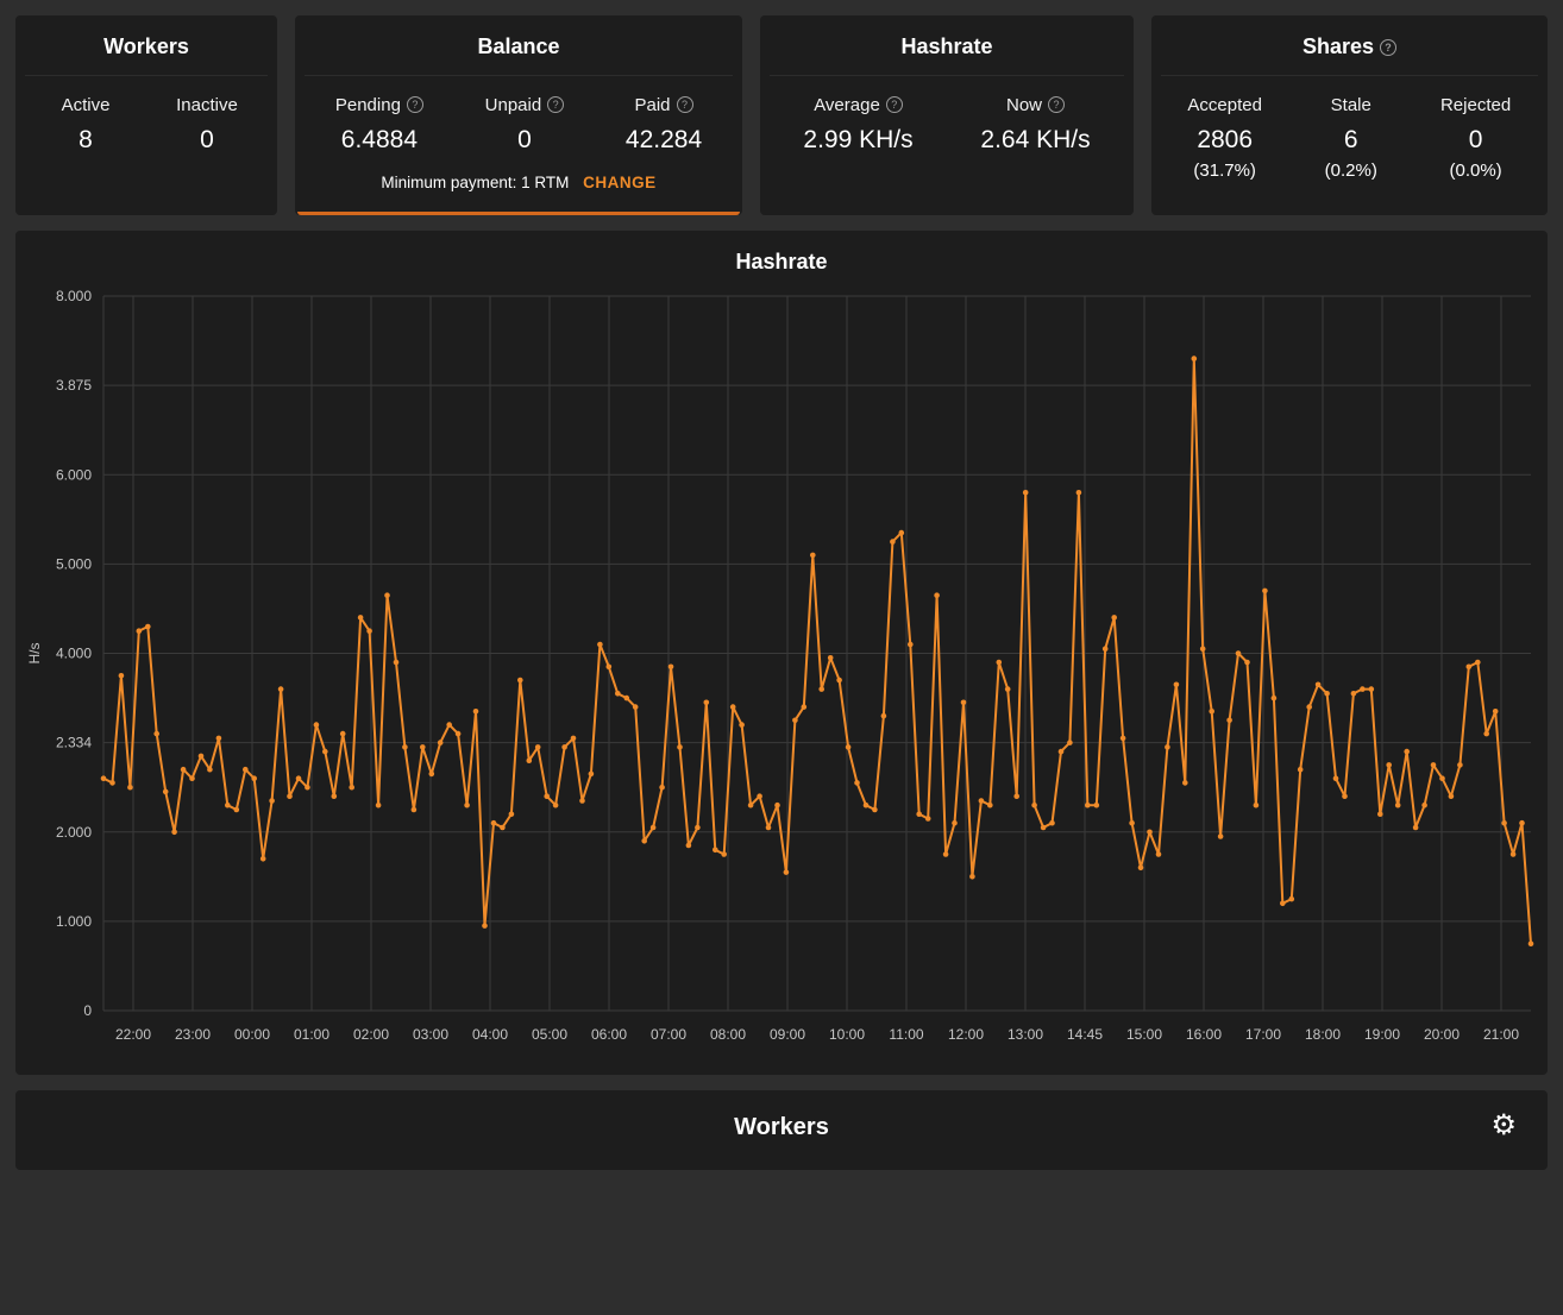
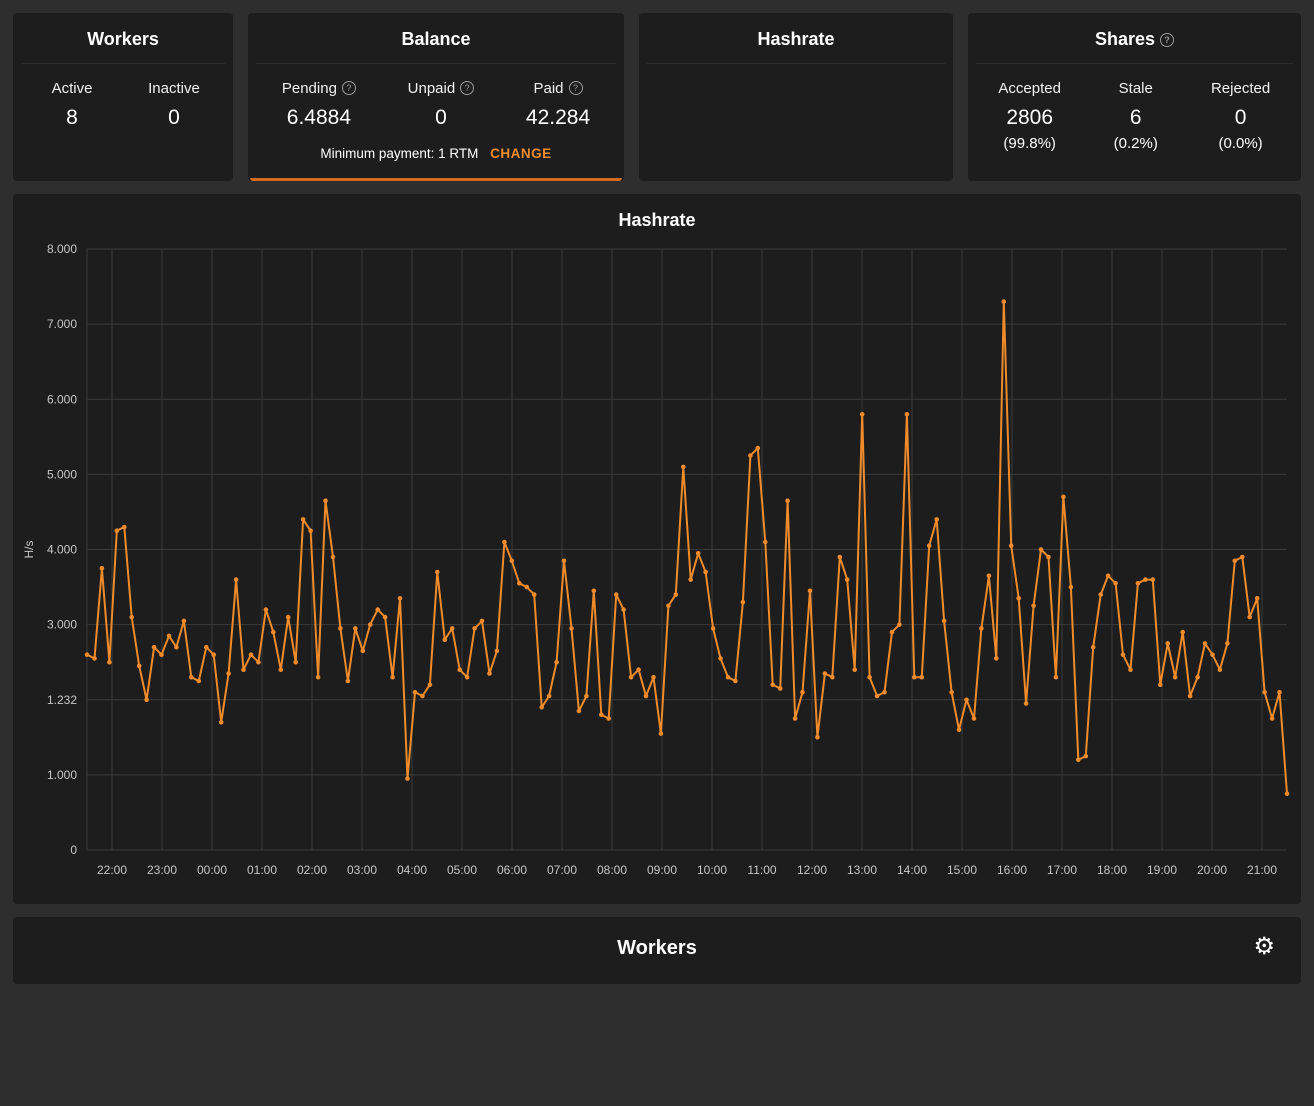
  Workers
  Active
  8
  Inactive
  0
  Balance
  Pending ?
  6.4884
  Unpaid ?
  0
  Paid ?
  42.284
  Minimum payment: 1 RTM CHANGE
  Hashrate
- Average ?
- 2.99 KH/s
- Now ?
- 2.64 KH/s
  Shares ?
  Accepted
  2806
- (31.7%)
+ (99.8%)
  Stale
  6
  (0.2%)
  Rejected
  0
  (0.0%)
  Hashrate
  0
  1.000
- 2.000
+ 1.232
- 2.334
+ 3.000
  4.000
  5.000
  6.000
- 3.875
+ 7.000
  8.000
  22:00
  23:00
  00:00
  01:00
  02:00
  03:00
  04:00
  05:00
  06:00
  07:00
  08:00
  09:00
  10:00
  11:00
  12:00
  13:00
- 14:45
+ 14:00
  15:00
  16:00
  17:00
  18:00
  19:00
  20:00
  21:00
  Workers
  ⚙
